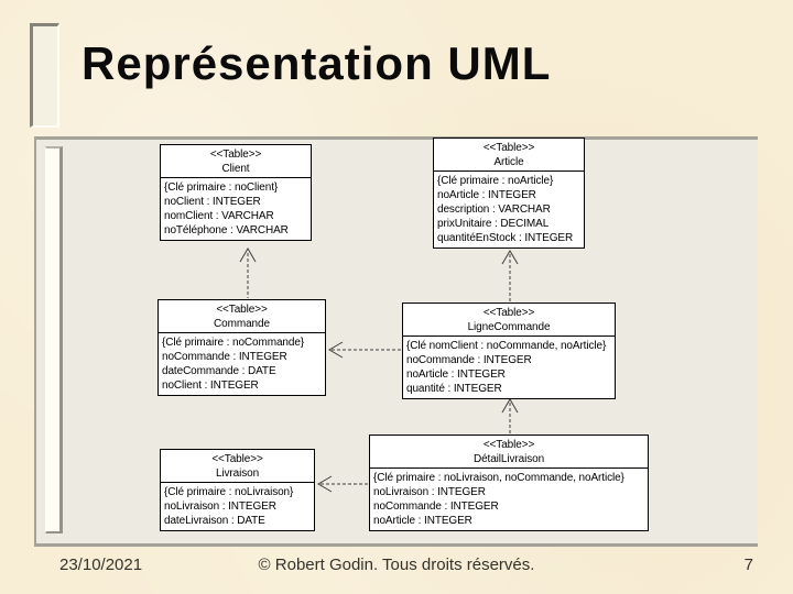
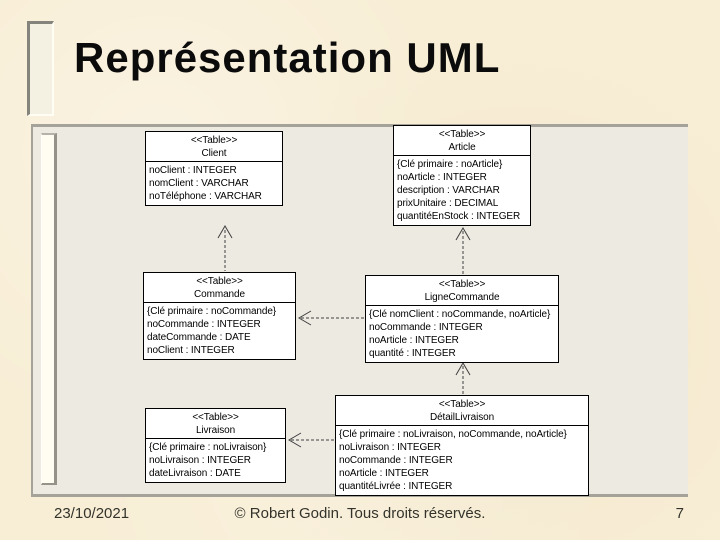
  Représentation UML
  <<Table>>
  Client
- {Clé primaire : noClient}
  noClient : INTEGER
  nomClient : VARCHAR
  noTéléphone : VARCHAR
  <<Table>>
  Article
  {Clé primaire : noArticle}
  noArticle : INTEGER
  description : VARCHAR
  prixUnitaire : DECIMAL
  quantitéEnStock : INTEGER
  <<Table>>
  Commande
  {Clé primaire : noCommande}
  noCommande : INTEGER
  dateCommande : DATE
  noClient : INTEGER
  <<Table>>
  LigneCommande
  {Clé nomClient : noCommande, noArticle}
  noCommande : INTEGER
  noArticle : INTEGER
  quantité : INTEGER
  <<Table>>
  Livraison
  {Clé primaire : noLivraison}
  noLivraison : INTEGER
  dateLivraison : DATE
  <<Table>>
  DétailLivraison
  {Clé primaire : noLivraison, noCommande, noArticle}
  noLivraison : INTEGER
  noCommande : INTEGER
  noArticle : INTEGER
+ quantitéLivrée : INTEGER
  23/10/2021
  © Robert Godin. Tous droits réservés.
  7
